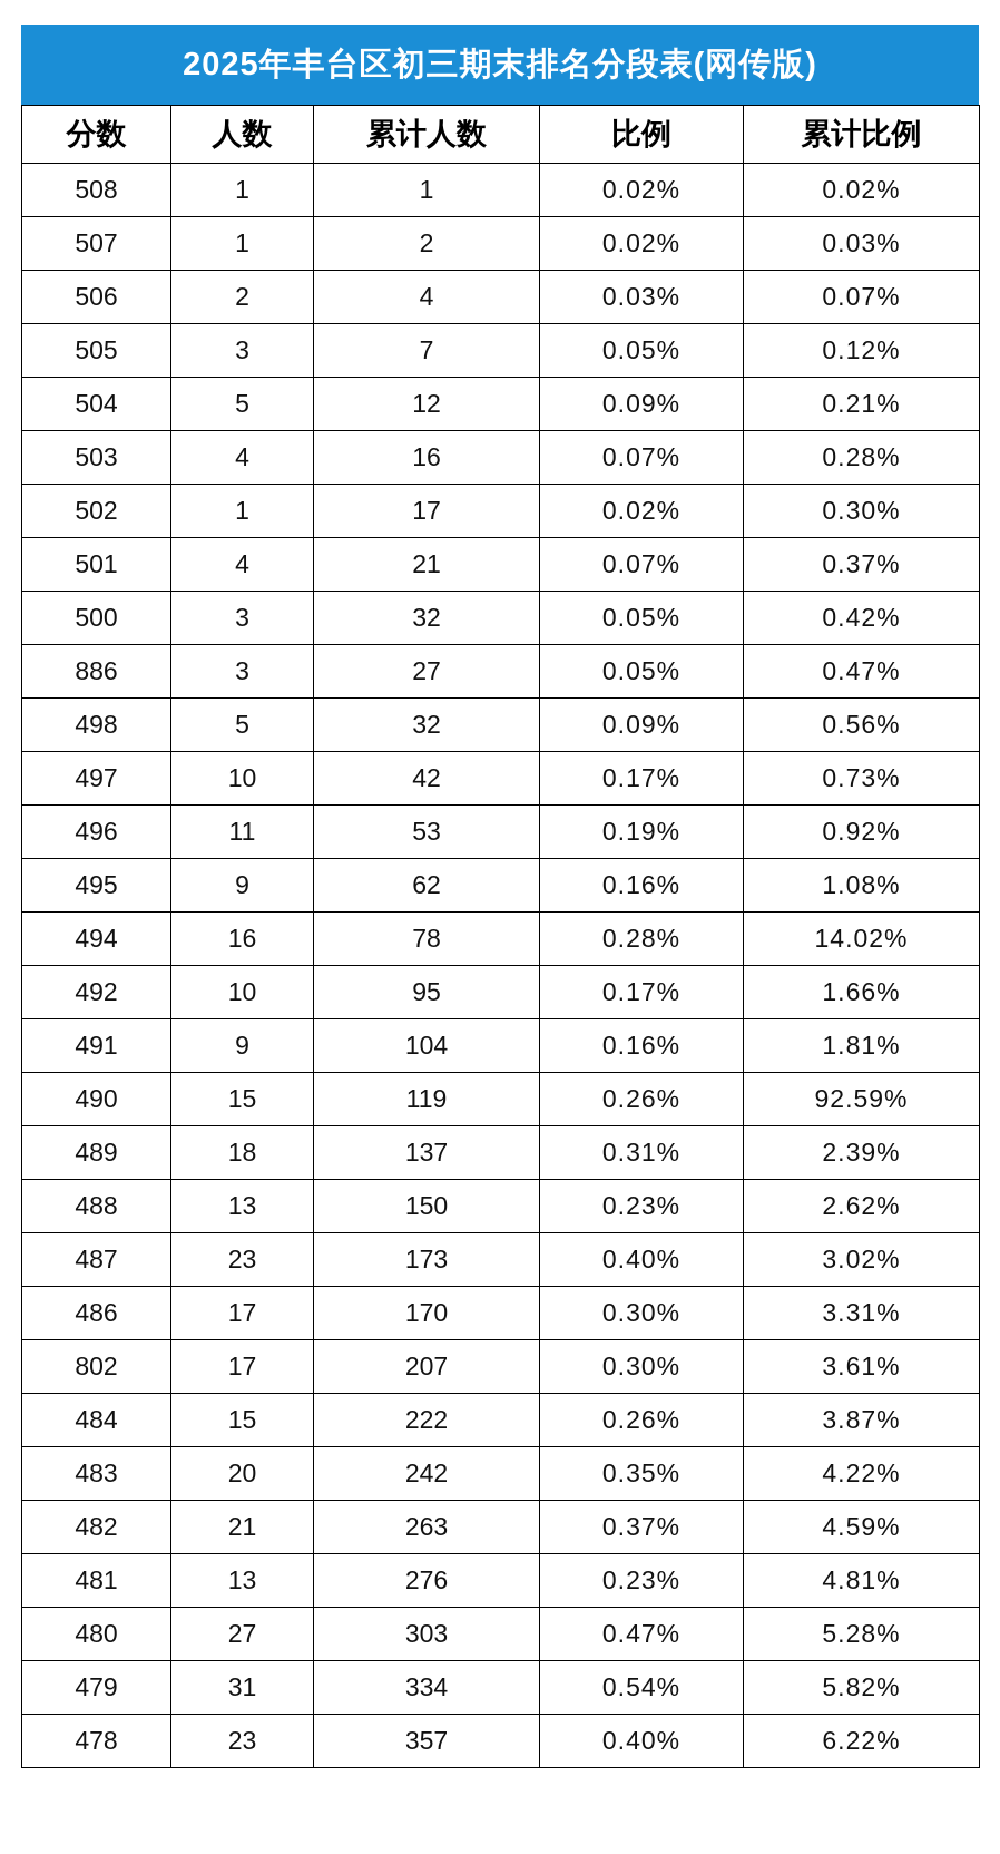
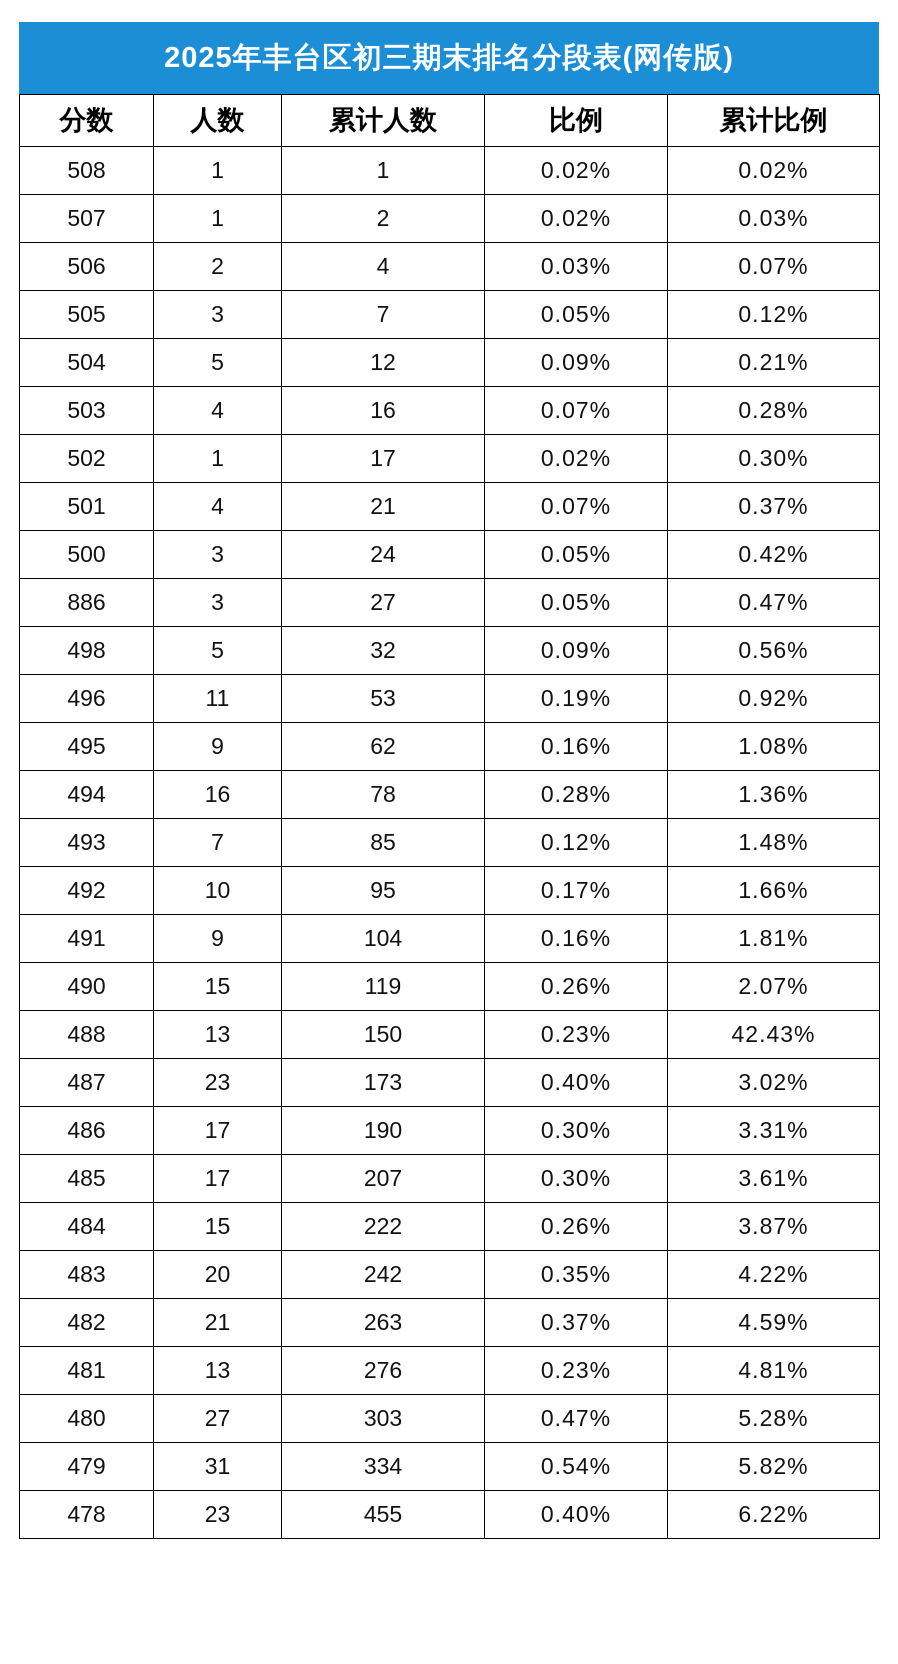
  2025年丰台区初三期末排名分段表(网传版)
  分数	人数	累计人数	比例	累计比例
  508	1	1	0.02%	0.02%
  507	1	2	0.02%	0.03%
  506	2	4	0.03%	0.07%
  505	3	7	0.05%	0.12%
  504	5	12	0.09%	0.21%
  503	4	16	0.07%	0.28%
  502	1	17	0.02%	0.30%
  501	4	21	0.07%	0.37%
- 500	3	32	0.05%	0.42%
+ 500	3	24	0.05%	0.42%
  886	3	27	0.05%	0.47%
  498	5	32	0.09%	0.56%
- 497	10	42	0.17%	0.73%
  496	11	53	0.19%	0.92%
  495	9	62	0.16%	1.08%
- 494	16	78	0.28%	14.02%
+ 494	16	78	0.28%	1.36%
+ 493	7	85	0.12%	1.48%
  492	10	95	0.17%	1.66%
  491	9	104	0.16%	1.81%
- 490	15	119	0.26%	92.59%
+ 490	15	119	0.26%	2.07%
- 489	18	137	0.31%	2.39%
- 488	13	150	0.23%	2.62%
+ 488	13	150	0.23%	42.43%
  487	23	173	0.40%	3.02%
- 486	17	170	0.30%	3.31%
+ 486	17	190	0.30%	3.31%
- 802	17	207	0.30%	3.61%
+ 485	17	207	0.30%	3.61%
  484	15	222	0.26%	3.87%
  483	20	242	0.35%	4.22%
  482	21	263	0.37%	4.59%
  481	13	276	0.23%	4.81%
  480	27	303	0.47%	5.28%
  479	31	334	0.54%	5.82%
- 478	23	357	0.40%	6.22%
+ 478	23	455	0.40%	6.22%
